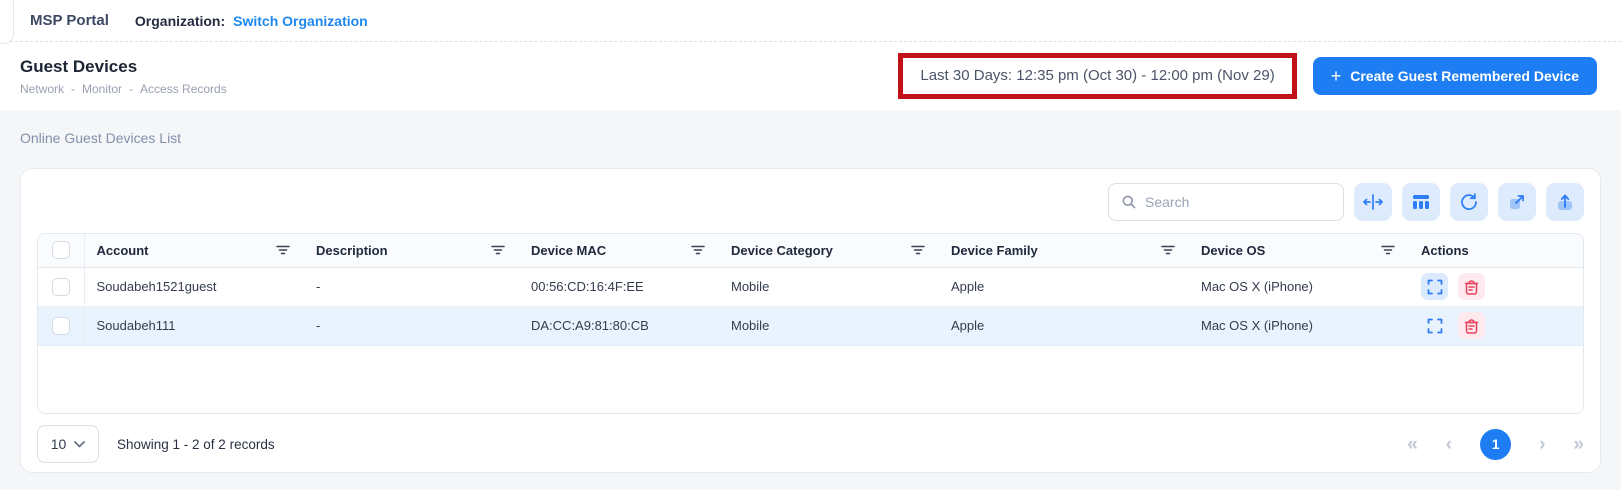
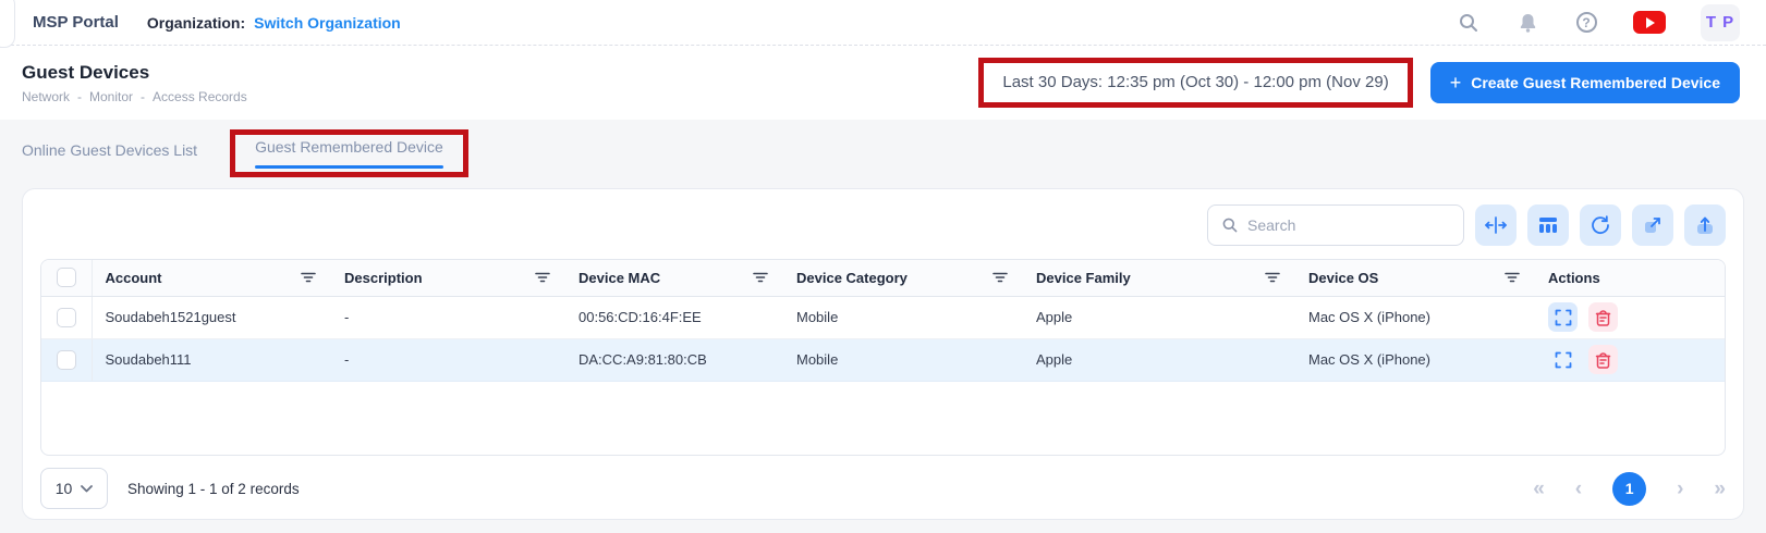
  MSP Portal
  Organization:
  Switch Organization
+ ?
+ T P
  Guest Devices
  Network
  -
  Monitor
  -
  Access Records
  Last 30 Days: 12:35 pm (Oct 30) - 12:00 pm (Nov 29)
  +
  Create Guest Remembered Device
  Online Guest Devices List
+ Guest Remembered Device
  Search
  	Account	Description	Device MAC	Device Category	Device Family	Device OS	Actions
  	Soudabeh1521guest	-	00:56:CD:16:4F:EE	Mobile	Apple	Mac OS X (iPhone)
  	Soudabeh111	-	DA:CC:A9:81:80:CB	Mobile	Apple	Mac OS X (iPhone)
  10
- Showing 1 - 2 of 2 records
+ Showing 1 - 1 of 2 records
  «
  ‹
  1
  ›
  »
